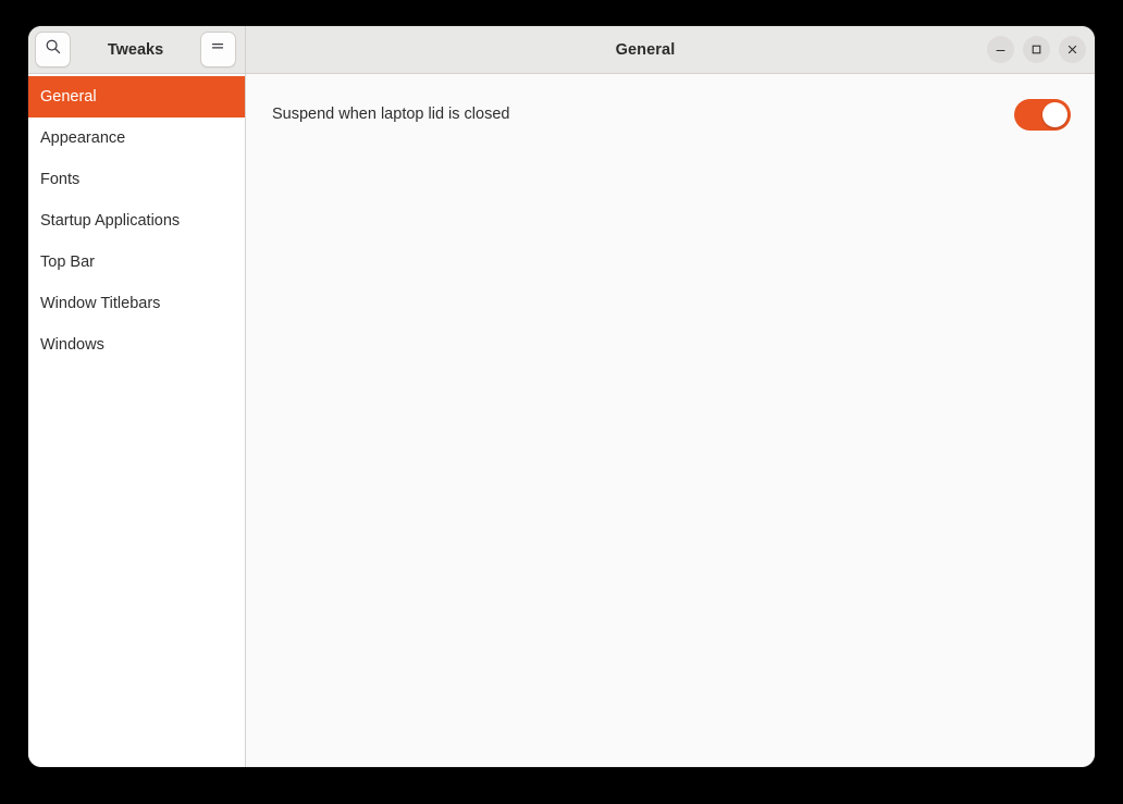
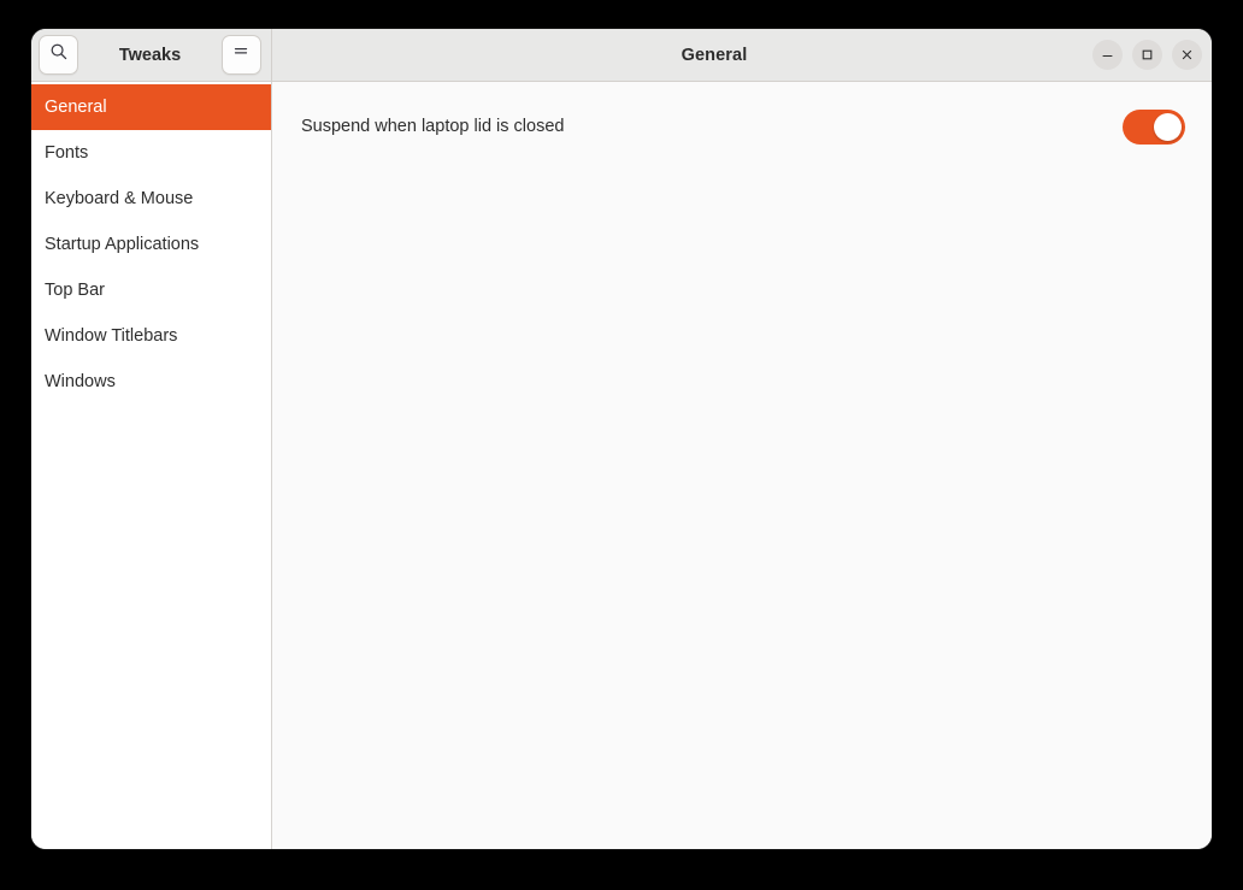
  Tweaks
  General
  General
- Appearance
  Fonts
+ Keyboard & Mouse
  Startup Applications
  Top Bar
  Window Titlebars
  Windows
  Suspend when laptop lid is closed
